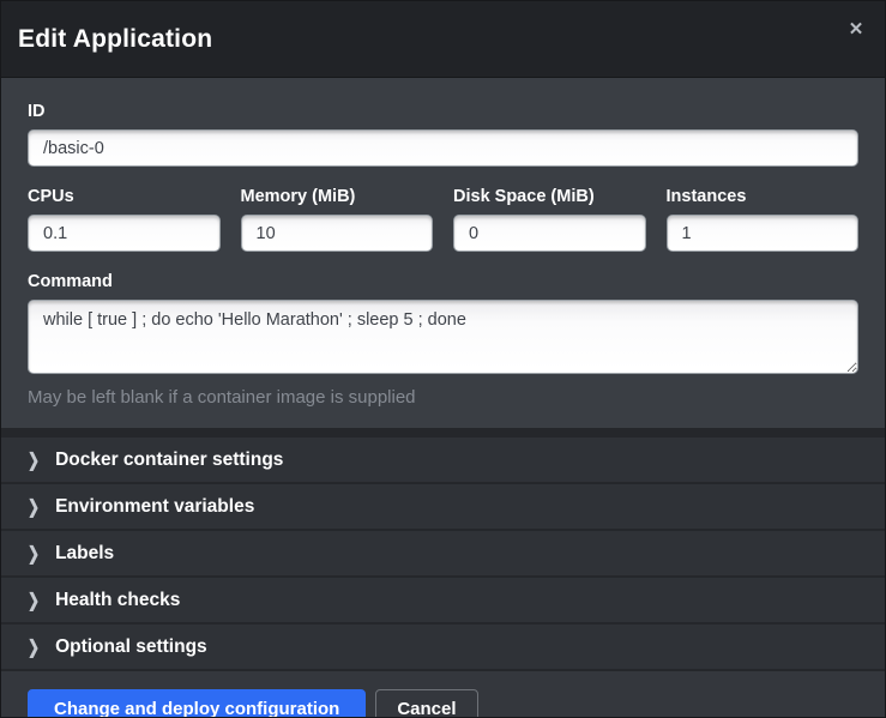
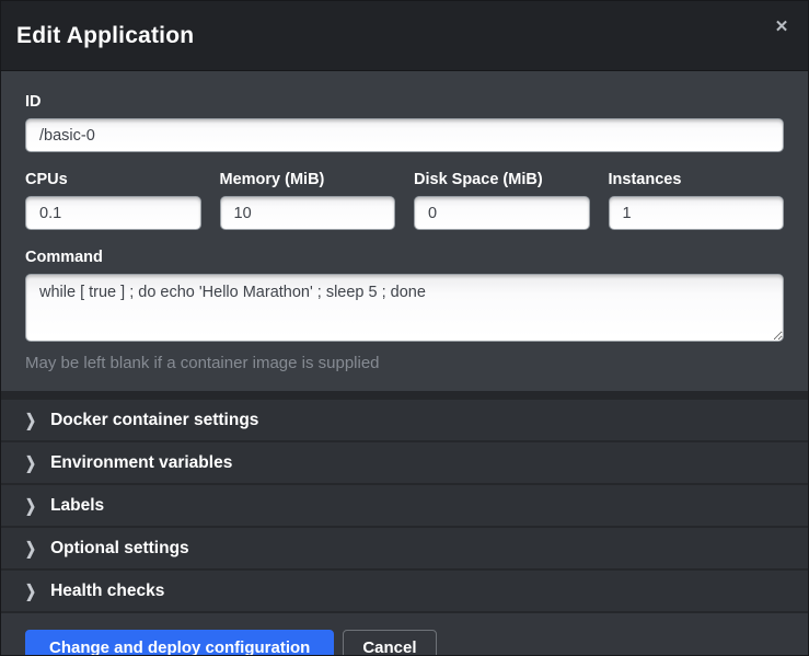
  Edit Application
  ✕
  ID
  /basic-0
  CPUs
  0.1
  Memory (MiB)
  10
  Disk Space (MiB)
  0
  Instances
  1
  Command
  while [ true ] ; do echo 'Hello Marathon' ; sleep 5 ; done
  May be left blank if a container image is supplied
  ❯
  Docker container settings
  ❯
  Environment variables
  ❯
  Labels
  ❯
- Health checks
+ Optional settings
  ❯
- Optional settings
+ Health checks
  Change and deploy configuration
  Cancel
